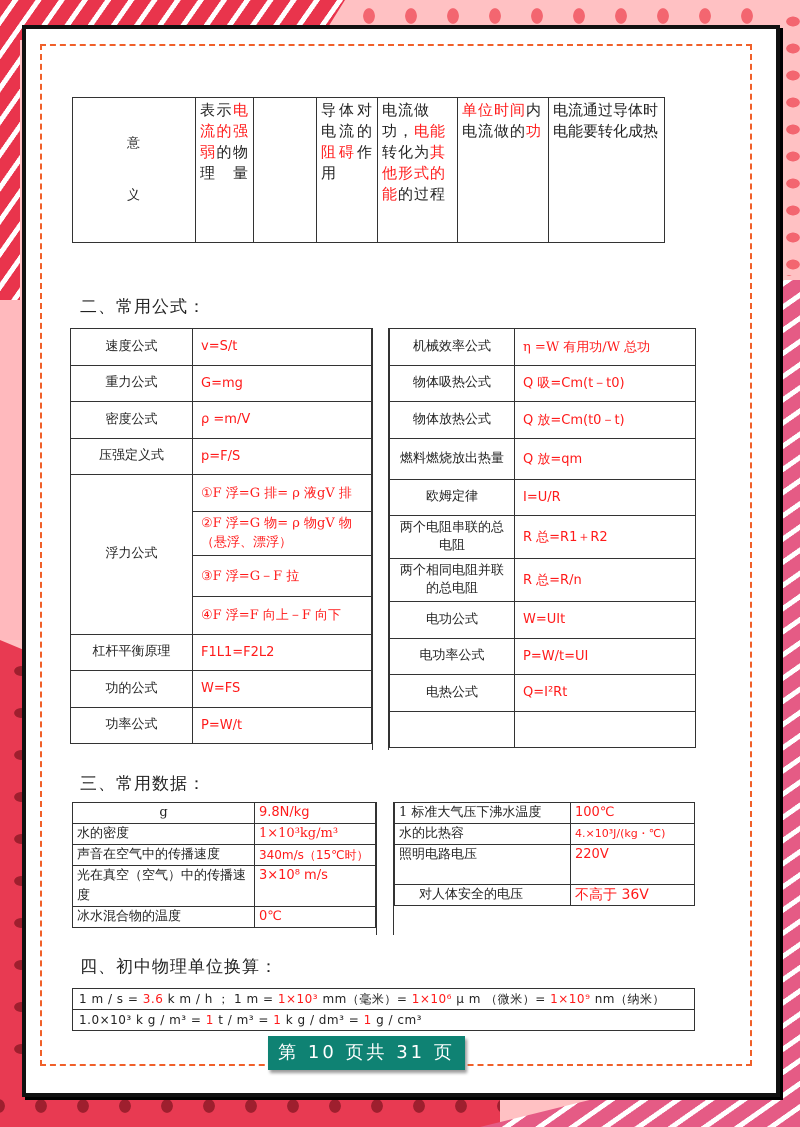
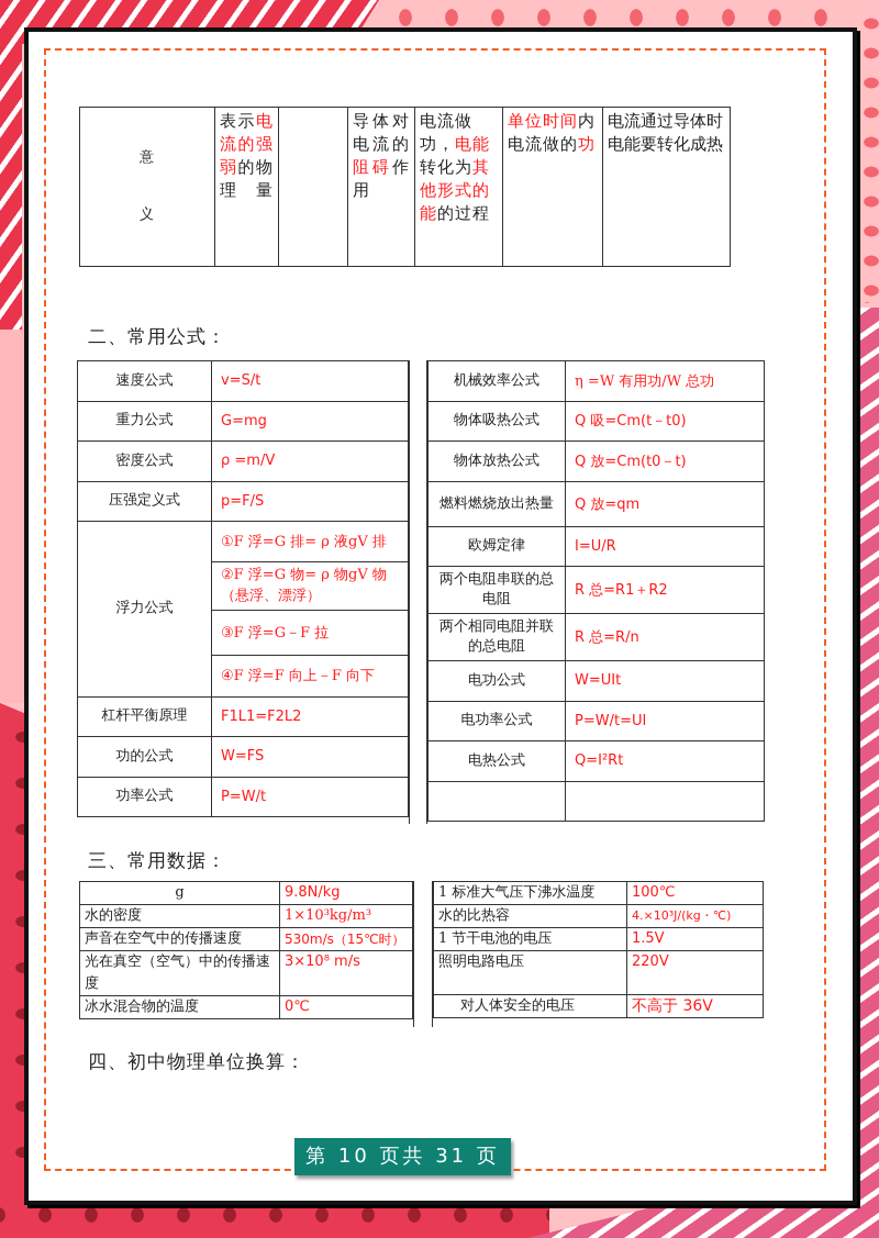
  意 义	表示电流的强弱的物理量		导体对电流的阻碍作用	电流做功，电能转化为其他形式的能的过程	单位时间内电流做的功	电流通过导体时电能要转化成热
  二、常用公式：
  速度公式	v=S/t
  重力公式	G=mg
  密度公式	ρ =m/V
  压强定义式	p=F/S
  浮力公式	①F 浮=G 排= ρ 液gV 排
  ②F 浮=G 物= ρ 物gV 物（悬浮、漂浮）
  ③F 浮=G－F 拉
  ④F 浮=F 向上－F 向下
  杠杆平衡原理	F1L1=F2L2
  功的公式	W=FS
  功率公式	P=W/t
  机械效率公式	η =W 有用功/W 总功
  物体吸热公式	Q 吸=Cm(t－t0)
  物体放热公式	Q 放=Cm(t0－t)
  燃料燃烧放出热量	Q 放=qm
  欧姆定律	I=U/R
  两个电阻串联的总电阻	R 总=R1＋R2
  两个相同电阻并联的总电阻	R 总=R/n
  电功公式	W=UIt
  电功率公式	P=W/t=UI
  电热公式	Q=I²Rt
  三、常用数据：
  g	9.8N/kg
  水的密度	1×10³kg/m³
- 声音在空气中的传播速度	340m/s（15℃时）
+ 声音在空气中的传播速度	530m/s（15℃时）
  光在真空（空气）中的传播速度	3×10⁸ m/s
  冰水混合物的温度	0℃
  1 标准大气压下沸水温度	100℃
  水的比热容	4.×10³J/(kg・℃)
+ 1 节干电池的电压	1.5V
  照明电路电压	220V
  对人体安全的电压	不高于 36V
  四、初中物理单位换算：
- 1 m / s = 3.6 k m / h ； 1 m = 1×10³ mm（毫米）= 1×10⁶ μ m （微米）= 1×10⁹ nm（纳米）
- 1.0×10³ k g / m³ = 1 t / m³ = 1 k g / dm³ = 1 g / cm³
  第 10 页共 31 页
